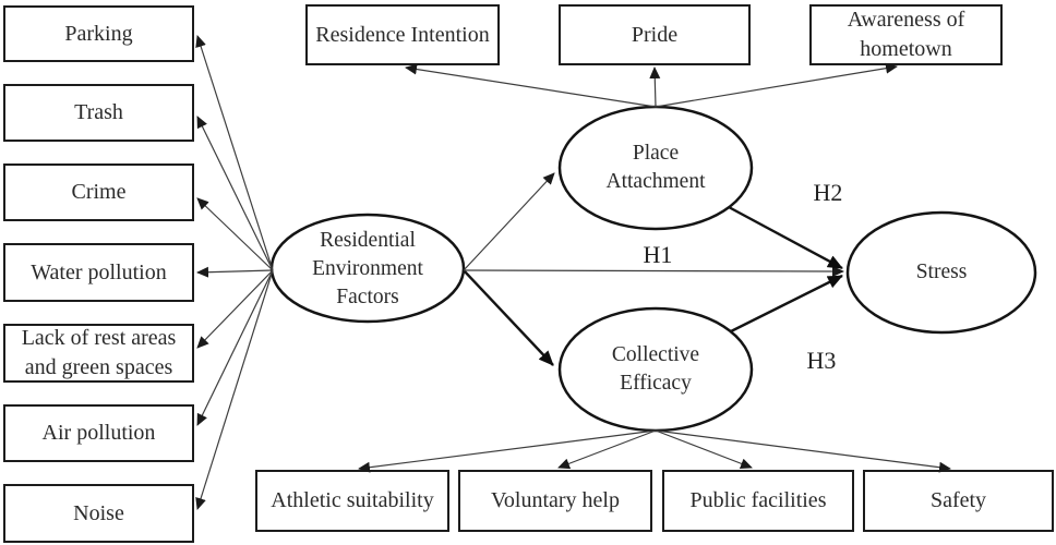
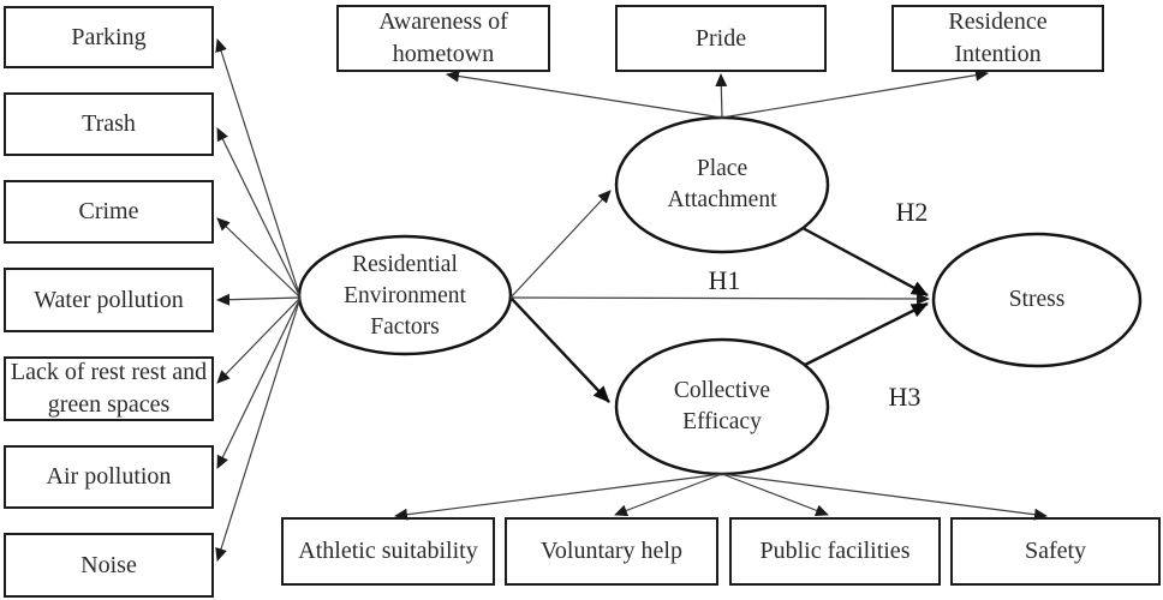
  Parking
  Trash
  Crime
  Water pollution
- Lack of rest areas and green spaces
+ Lack of rest rest and green spaces
  Air pollution
  Noise
- Residence Intention
+ Awareness of hometown
  Pride
- Awareness of hometown
+ Residence Intention
  Athletic suitability
  Voluntary help
  Public facilities
  Safety
  Residential Environment Factors
  Place Attachment
  Collective Efficacy
  Stress
  H1
  H2
  H3
